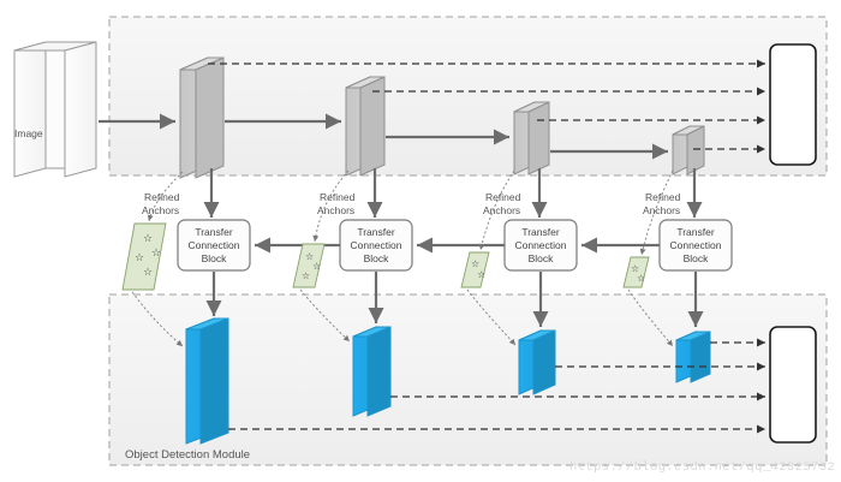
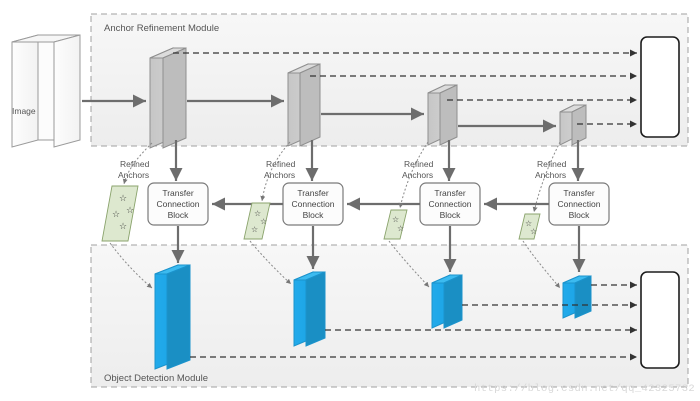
+ Anchor Refinement Module
  Object Detection Module
  Image
  Transfer
  Connection
  Block
  Transfer
  Connection
  Block
  Transfer
  Connection
  Block
  Transfer
  Connection
  Block
  ☆
  ☆
  ☆
  ☆
  ☆
  ☆
  ☆
  ☆
  ☆
  ☆
  ☆
  Refined
  Anchors
  Refined
  Anchors
  Refined
  Anchors
  Refined
  Anchors
  https://blog.csdn.net/qq_42325732
